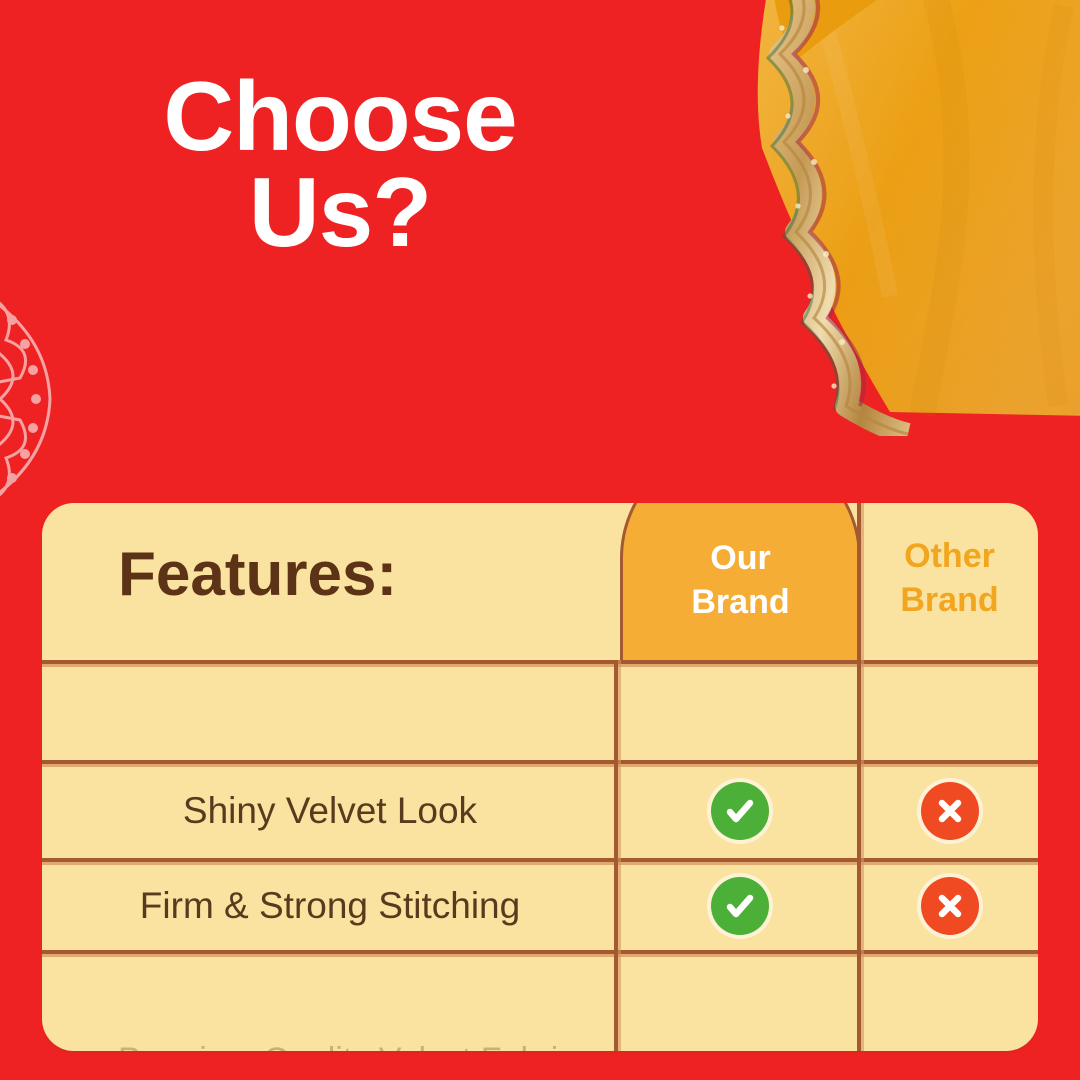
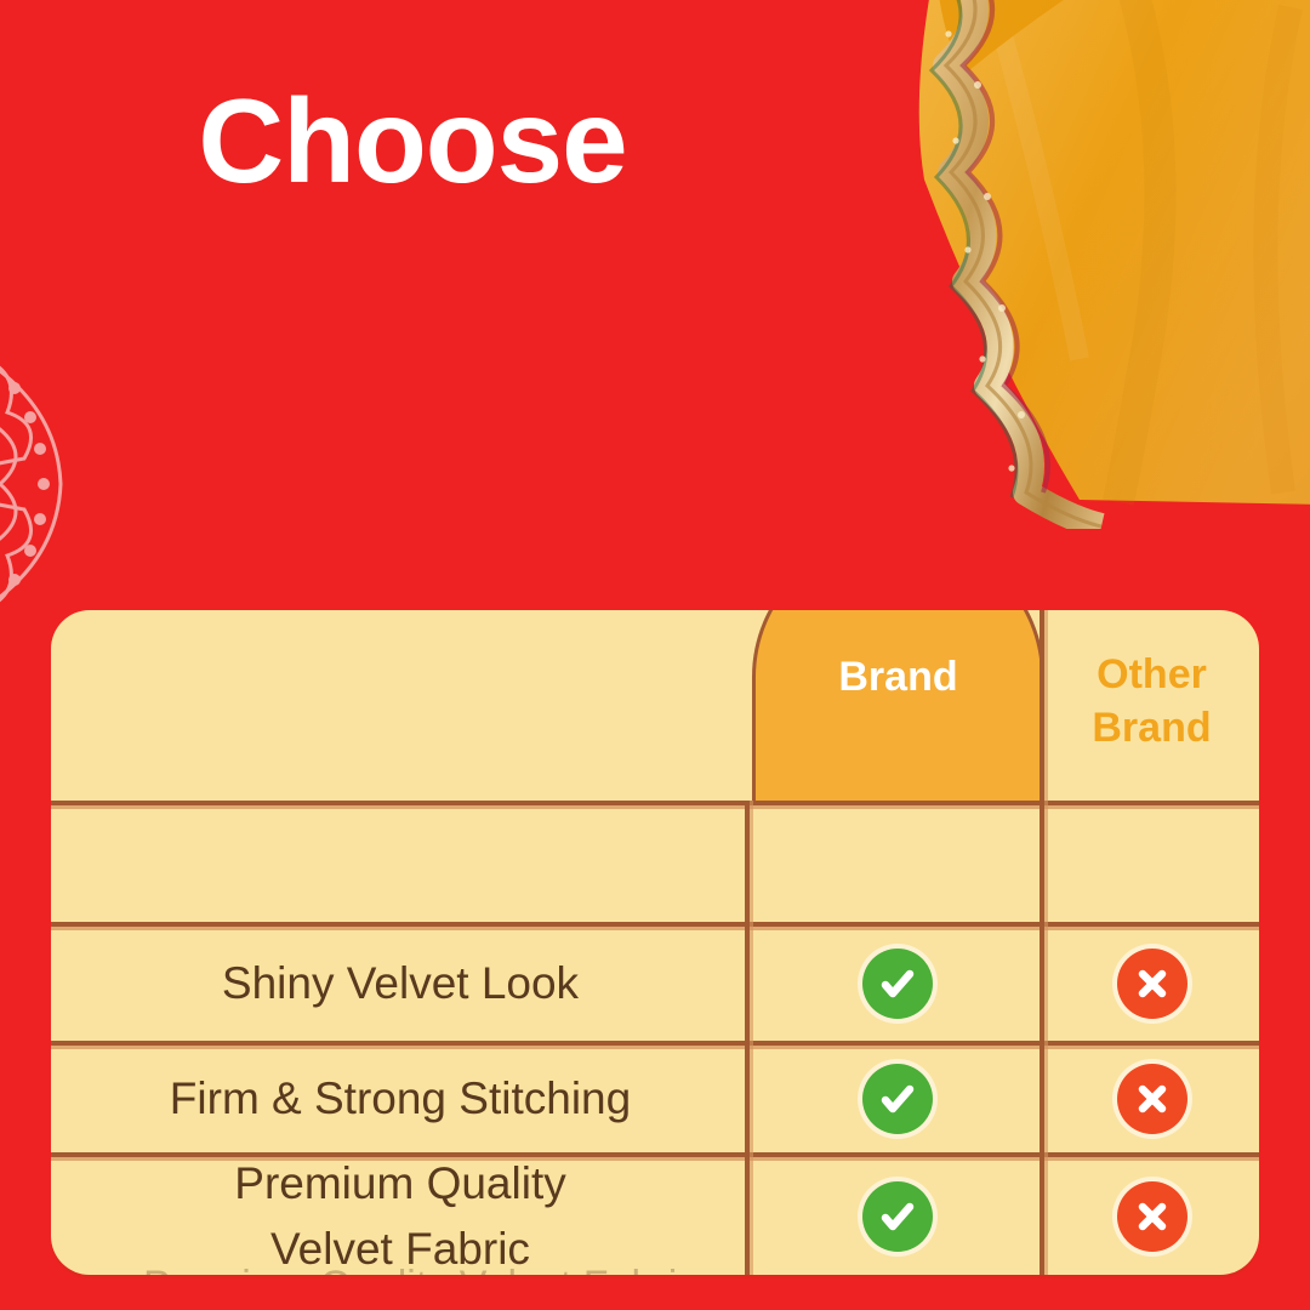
  Choose
- Us?
- Features:
- Our
  Brand
  Other
  Brand
  Shiny Velvet Look
  Firm & Strong Stitching
+ Premium Quality
+ Velvet Fabric
